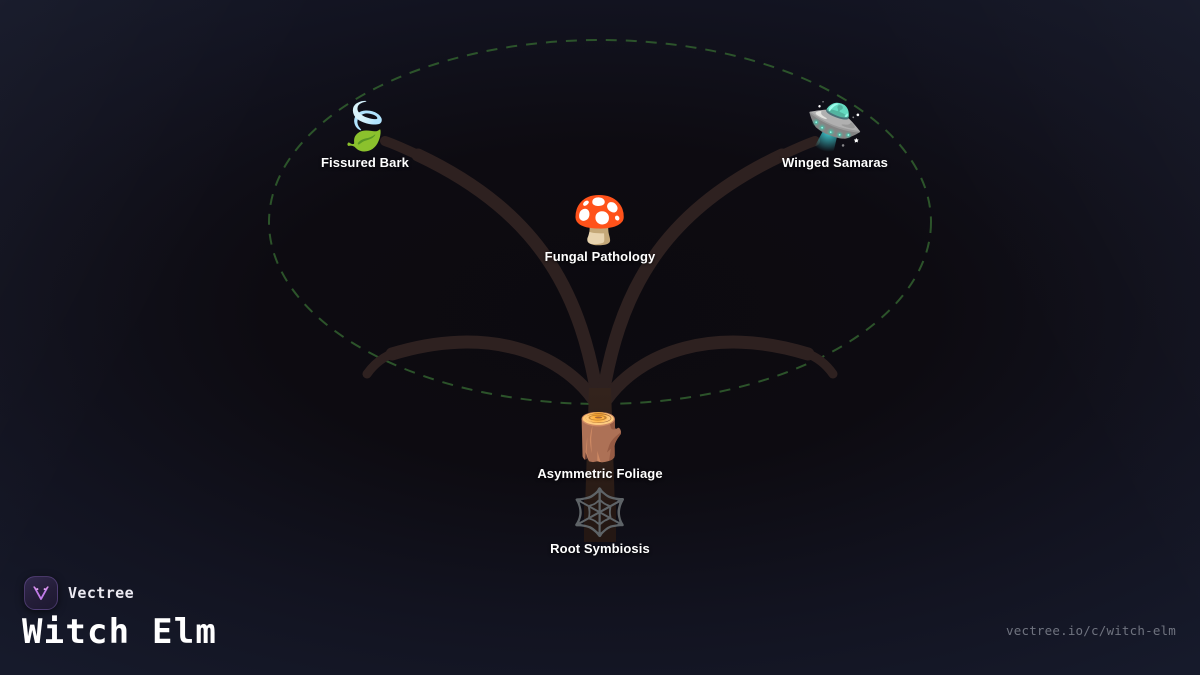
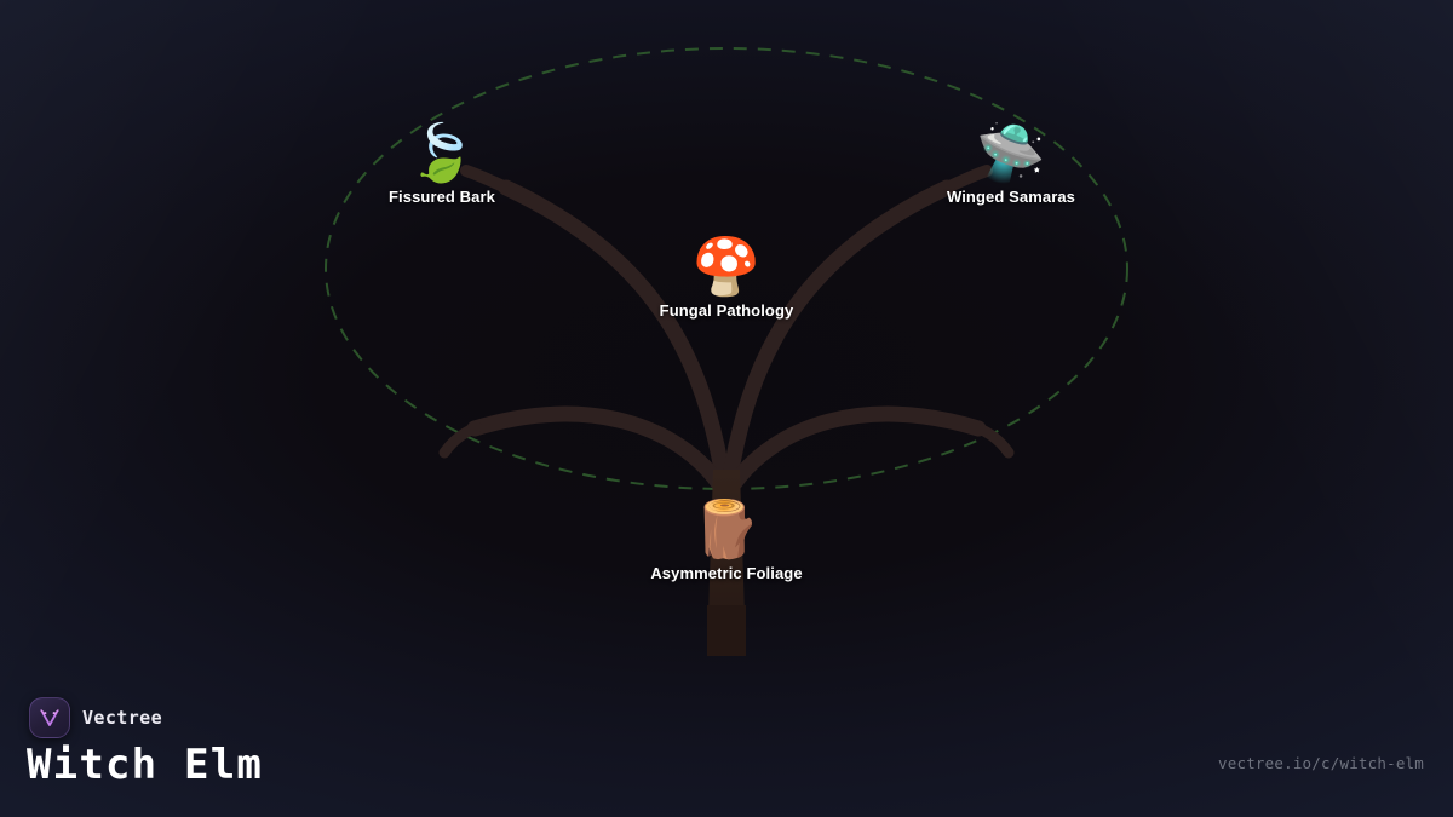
  🍃
  Fissured Bark
  🛸
  Winged Samaras
  🍄
  Fungal Pathology
  🪵
  Asymmetric Foliage
- 🕸️
- Root Symbiosis
  Vectree
  Witch Elm
  vectree.io/c/witch-elm
